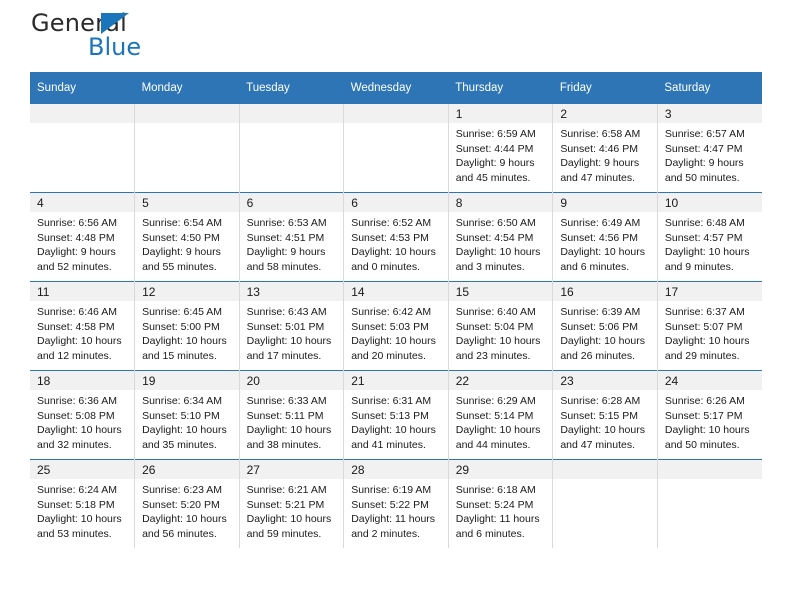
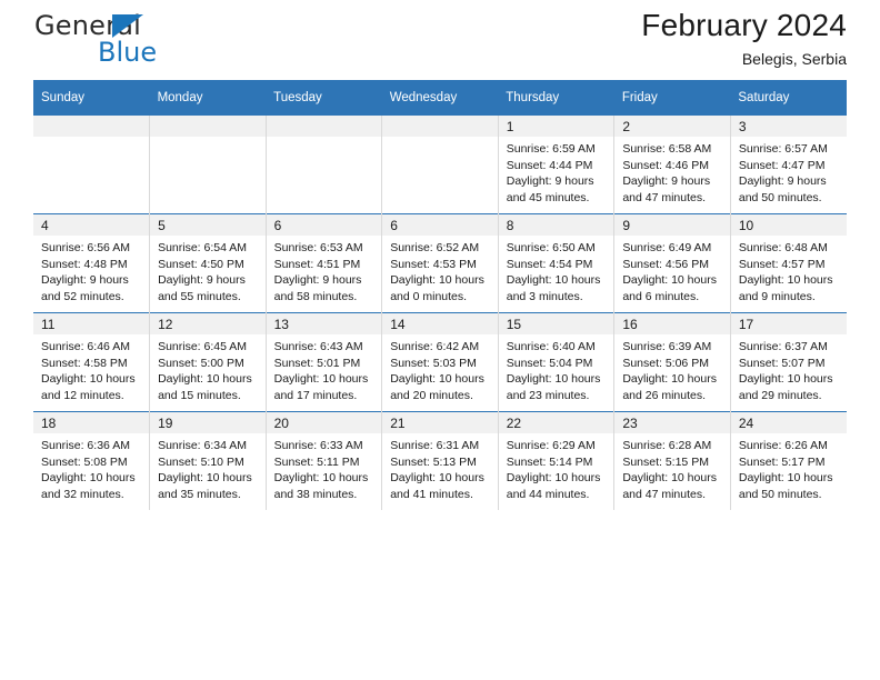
  General
  Blue
+ February 2024
+ Belegis, Serbia
  Sunday	Monday	Tuesday	Wednesday	Thursday	Friday	Saturday
  				1Sunrise: 6:59 AMSunset: 4:44 PMDaylight: 9 hoursand 45 minutes.	2Sunrise: 6:58 AMSunset: 4:46 PMDaylight: 9 hoursand 47 minutes.	3Sunrise: 6:57 AMSunset: 4:47 PMDaylight: 9 hoursand 50 minutes.
  4Sunrise: 6:56 AMSunset: 4:48 PMDaylight: 9 hoursand 52 minutes.	5Sunrise: 6:54 AMSunset: 4:50 PMDaylight: 9 hoursand 55 minutes.	6Sunrise: 6:53 AMSunset: 4:51 PMDaylight: 9 hoursand 58 minutes.	6Sunrise: 6:52 AMSunset: 4:53 PMDaylight: 10 hoursand 0 minutes.	8Sunrise: 6:50 AMSunset: 4:54 PMDaylight: 10 hoursand 3 minutes.	9Sunrise: 6:49 AMSunset: 4:56 PMDaylight: 10 hoursand 6 minutes.	10Sunrise: 6:48 AMSunset: 4:57 PMDaylight: 10 hoursand 9 minutes.
  11Sunrise: 6:46 AMSunset: 4:58 PMDaylight: 10 hoursand 12 minutes.	12Sunrise: 6:45 AMSunset: 5:00 PMDaylight: 10 hoursand 15 minutes.	13Sunrise: 6:43 AMSunset: 5:01 PMDaylight: 10 hoursand 17 minutes.	14Sunrise: 6:42 AMSunset: 5:03 PMDaylight: 10 hoursand 20 minutes.	15Sunrise: 6:40 AMSunset: 5:04 PMDaylight: 10 hoursand 23 minutes.	16Sunrise: 6:39 AMSunset: 5:06 PMDaylight: 10 hoursand 26 minutes.	17Sunrise: 6:37 AMSunset: 5:07 PMDaylight: 10 hoursand 29 minutes.
  18Sunrise: 6:36 AMSunset: 5:08 PMDaylight: 10 hoursand 32 minutes.	19Sunrise: 6:34 AMSunset: 5:10 PMDaylight: 10 hoursand 35 minutes.	20Sunrise: 6:33 AMSunset: 5:11 PMDaylight: 10 hoursand 38 minutes.	21Sunrise: 6:31 AMSunset: 5:13 PMDaylight: 10 hoursand 41 minutes.	22Sunrise: 6:29 AMSunset: 5:14 PMDaylight: 10 hoursand 44 minutes.	23Sunrise: 6:28 AMSunset: 5:15 PMDaylight: 10 hoursand 47 minutes.	24Sunrise: 6:26 AMSunset: 5:17 PMDaylight: 10 hoursand 50 minutes.
- 25Sunrise: 6:24 AMSunset: 5:18 PMDaylight: 10 hoursand 53 minutes.	26Sunrise: 6:23 AMSunset: 5:20 PMDaylight: 10 hoursand 56 minutes.	27Sunrise: 6:21 AMSunset: 5:21 PMDaylight: 10 hoursand 59 minutes.	28Sunrise: 6:19 AMSunset: 5:22 PMDaylight: 11 hoursand 2 minutes.	29Sunrise: 6:18 AMSunset: 5:24 PMDaylight: 11 hoursand 6 minutes.
